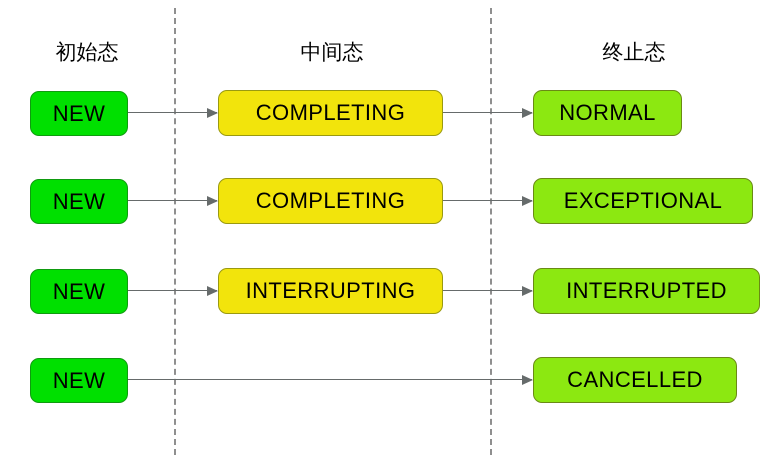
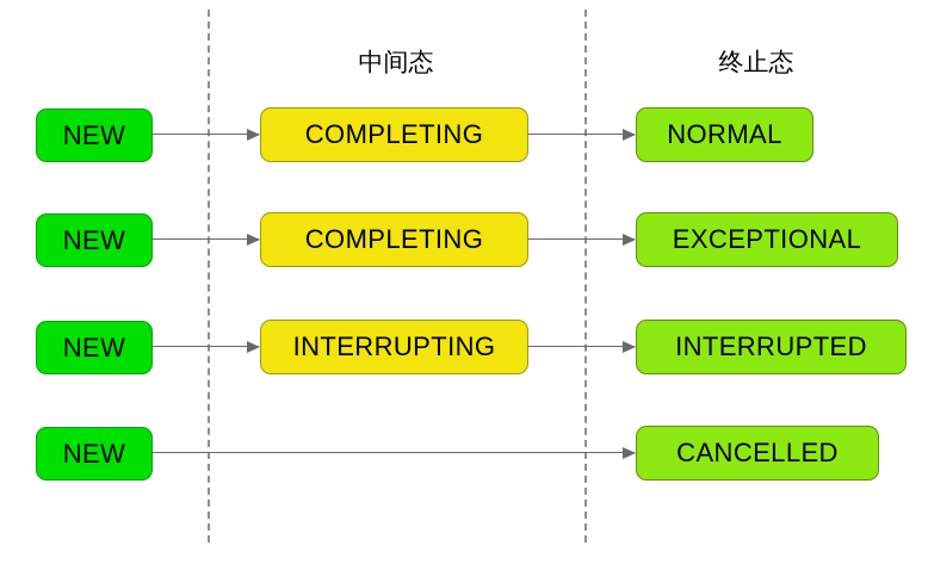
- 初始态
  中间态
  终止态
  NEW
  COMPLETING
  NORMAL
  NEW
  COMPLETING
  EXCEPTIONAL
  NEW
  INTERRUPTING
  INTERRUPTED
  NEW
  CANCELLED
